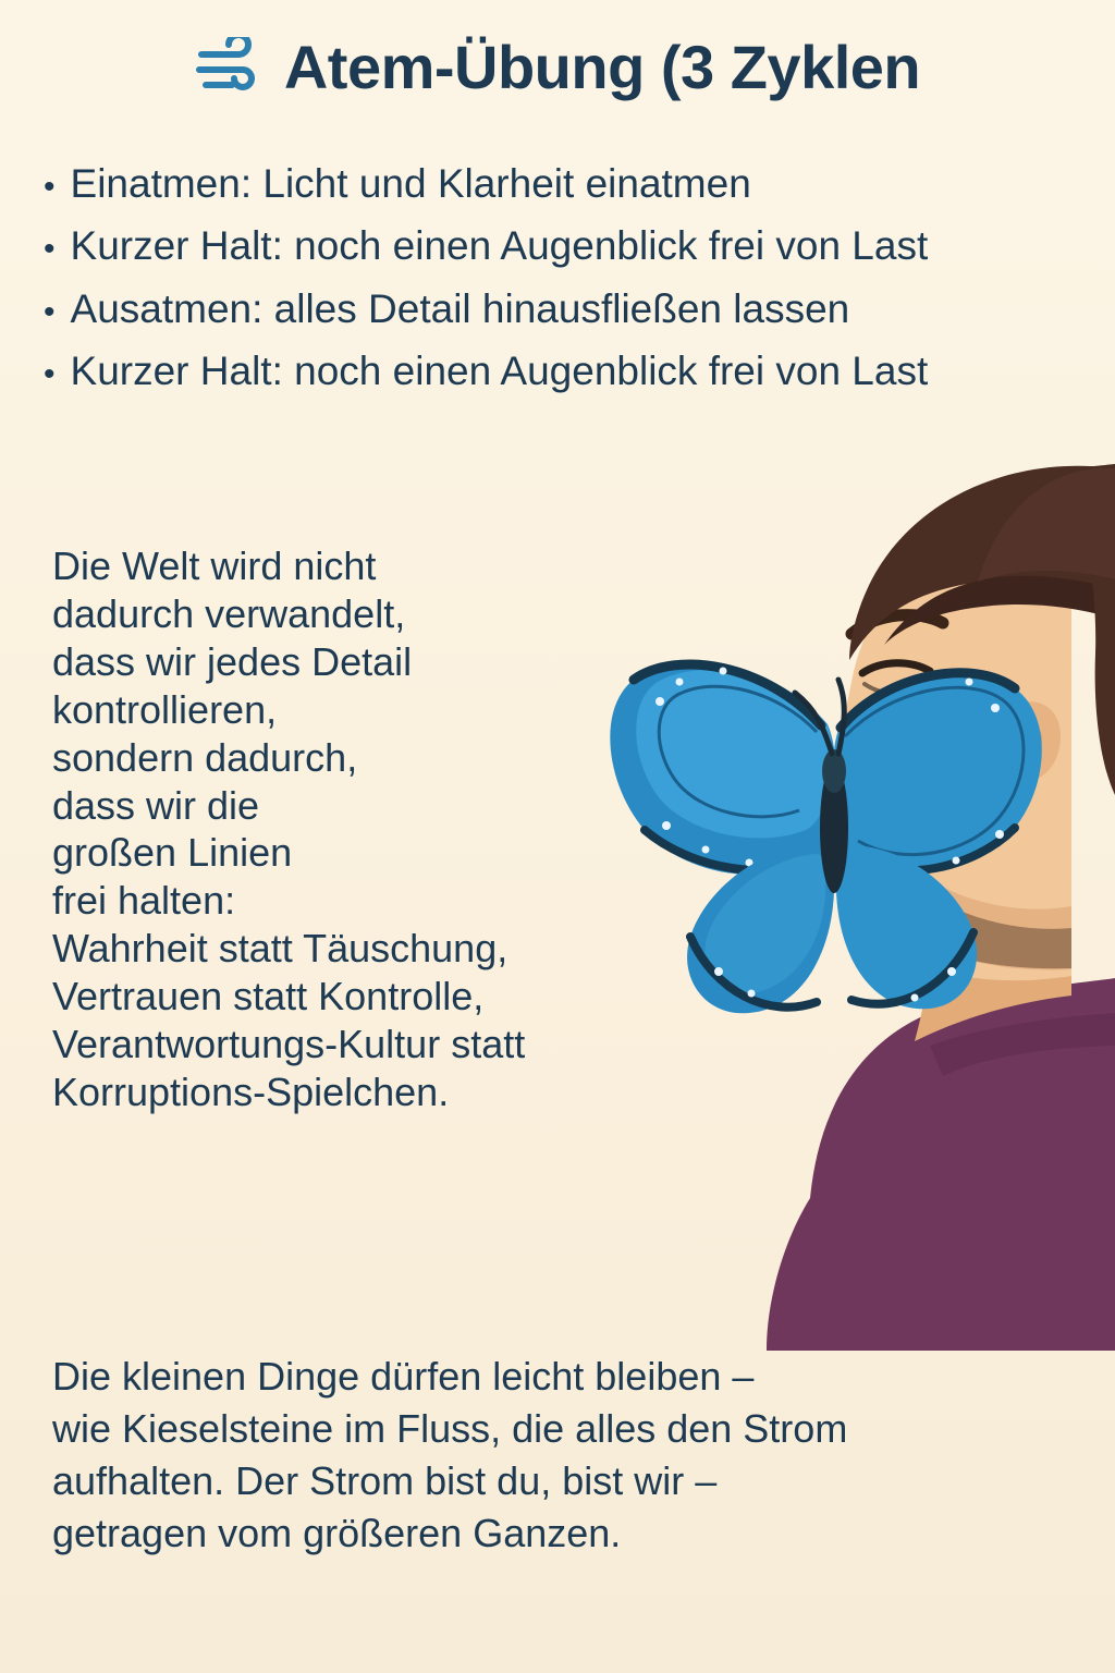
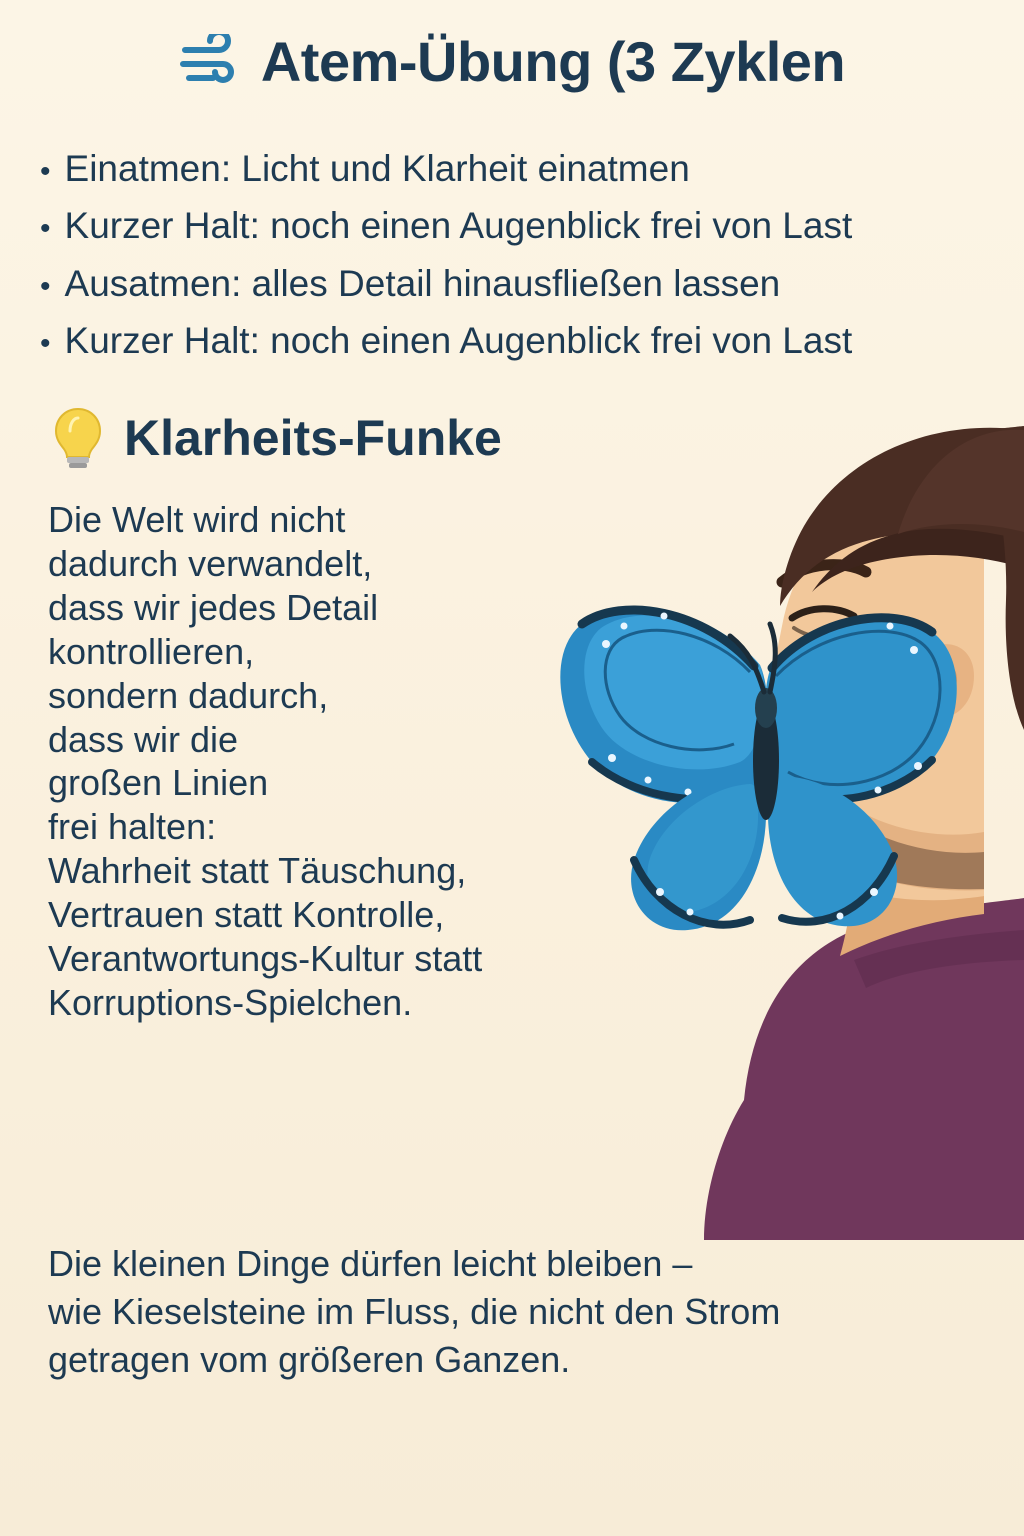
  Atem-Übung (3 Zyklen
  •
  Einatmen: Licht und Klarheit einatmen
  •
  Kurzer Halt: noch einen Augenblick frei von Last
  •
  Ausatmen: alles Detail hinausfließen lassen
  •
  Kurzer Halt: noch einen Augenblick frei von Last
+ Klarheits-Funke
  Die Welt wird nicht
  dadurch verwandelt,
  dass wir jedes Detail
  kontrollieren,
  sondern dadurch,
  dass wir die
  großen Linien
  frei halten:
  Wahrheit statt Täuschung,
  Vertrauen statt Kontrolle,
  Verantwortungs-Kultur statt
  Korruptions-Spielchen.
  Die kleinen Dinge dürfen leicht bleiben –
- wie Kieselsteine im Fluss, die alles den Strom
+ wie Kieselsteine im Fluss, die nicht den Strom
- aufhalten. Der Strom bist du, bist wir –
  getragen vom größeren Ganzen.
